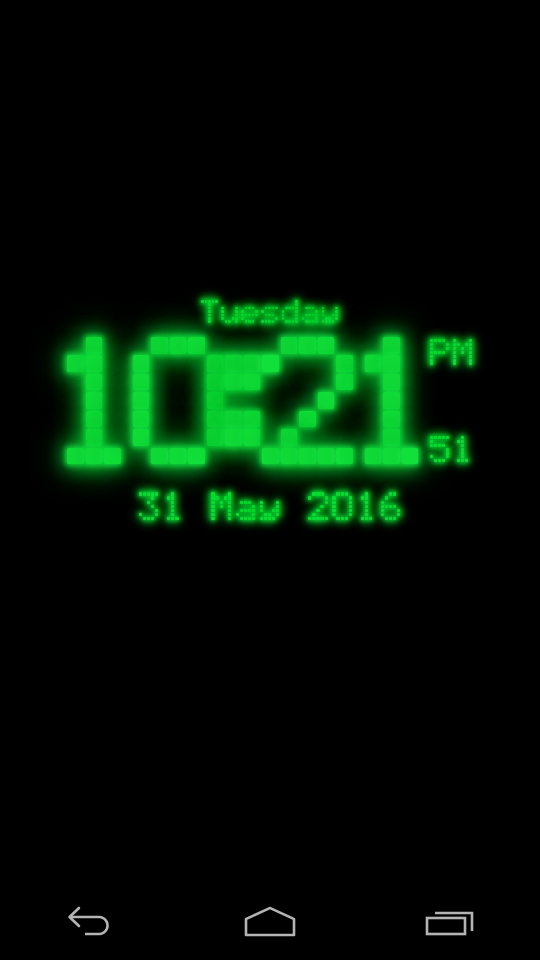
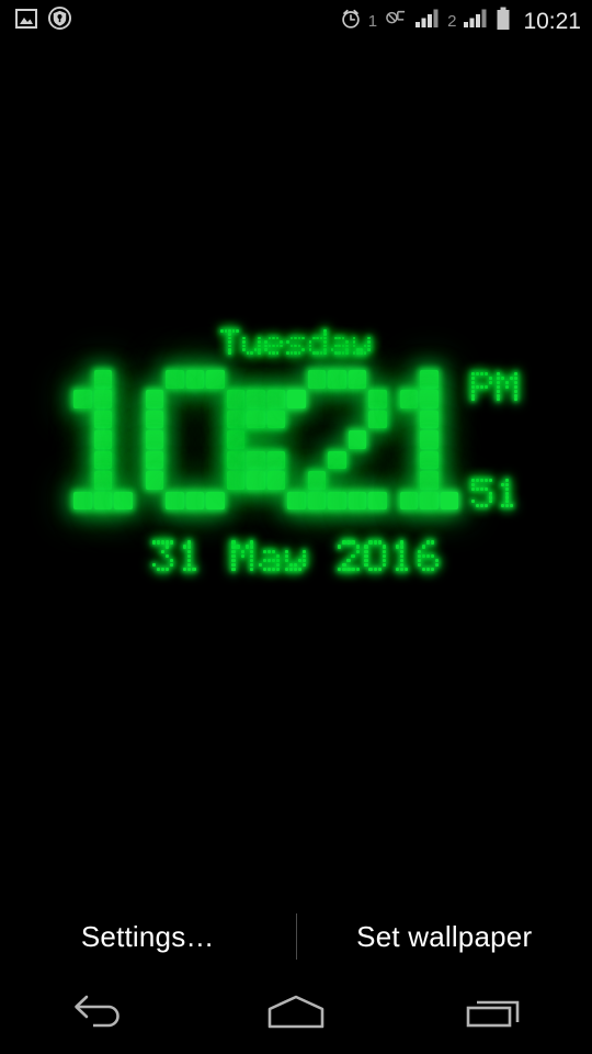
+ 1
+ 2
+ 10:21
+ Settings…
+ Set wallpaper
